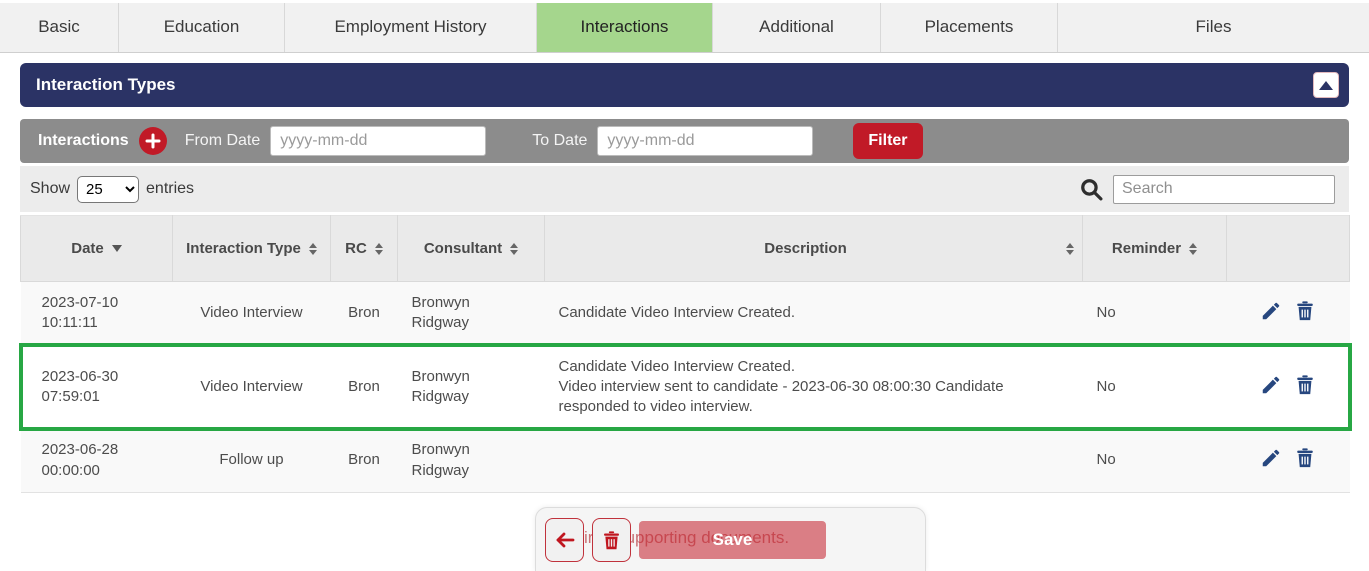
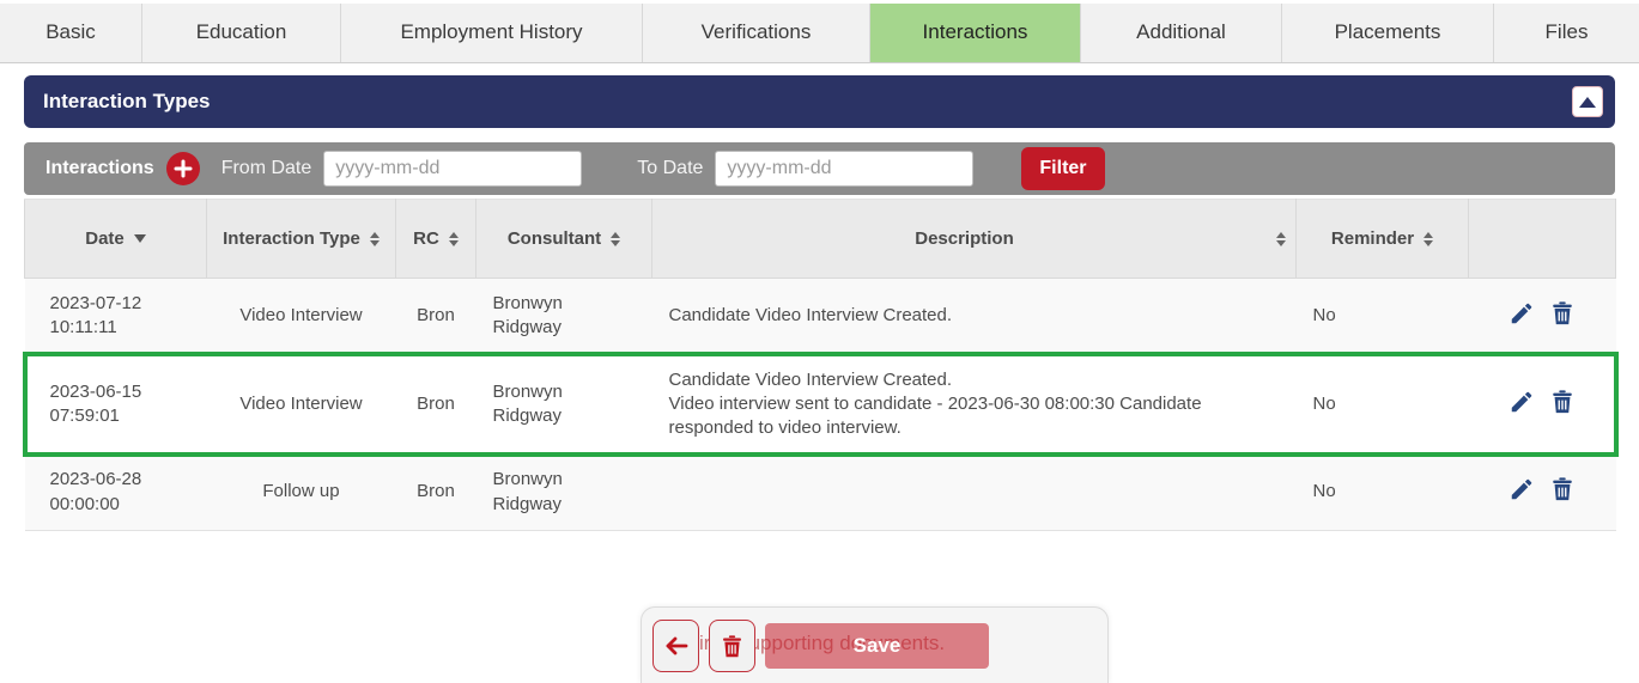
  Basic
  Education
  Employment History
+ Verifications
  Interactions
  Additional
  Placements
  Files
  Interaction Types
  Interactions
  From Date
  yyyy-mm-dd
  To Date
  yyyy-mm-dd
  Filter
- Show
- 25
- entries
- Search
  Date	Interaction Type	RC	Consultant	Description	Reminder
- 2023-07-10 10:11:11	Video Interview	Bron	Bronwyn Ridgway	Candidate Video Interview Created.	No
+ 2023-07-12 10:11:11	Video Interview	Bron	Bronwyn Ridgway	Candidate Video Interview Created.	No
- 2023-06-30 07:59:01	Video Interview	Bron	Bronwyn Ridgway	Candidate Video Interview Created. Video interview sent to candidate - 2023-06-30 08:00:30 Candidate responded to video interview.	No
+ 2023-06-15 07:59:01	Video Interview	Bron	Bronwyn Ridgway	Candidate Video Interview Created. Video interview sent to candidate - 2023-06-30 08:00:30 Candidate responded to video interview.	No
  2023-06-28 00:00:00	Follow up	Bron	Bronwyn Ridgway		No
  irpporting documents.
  Save
